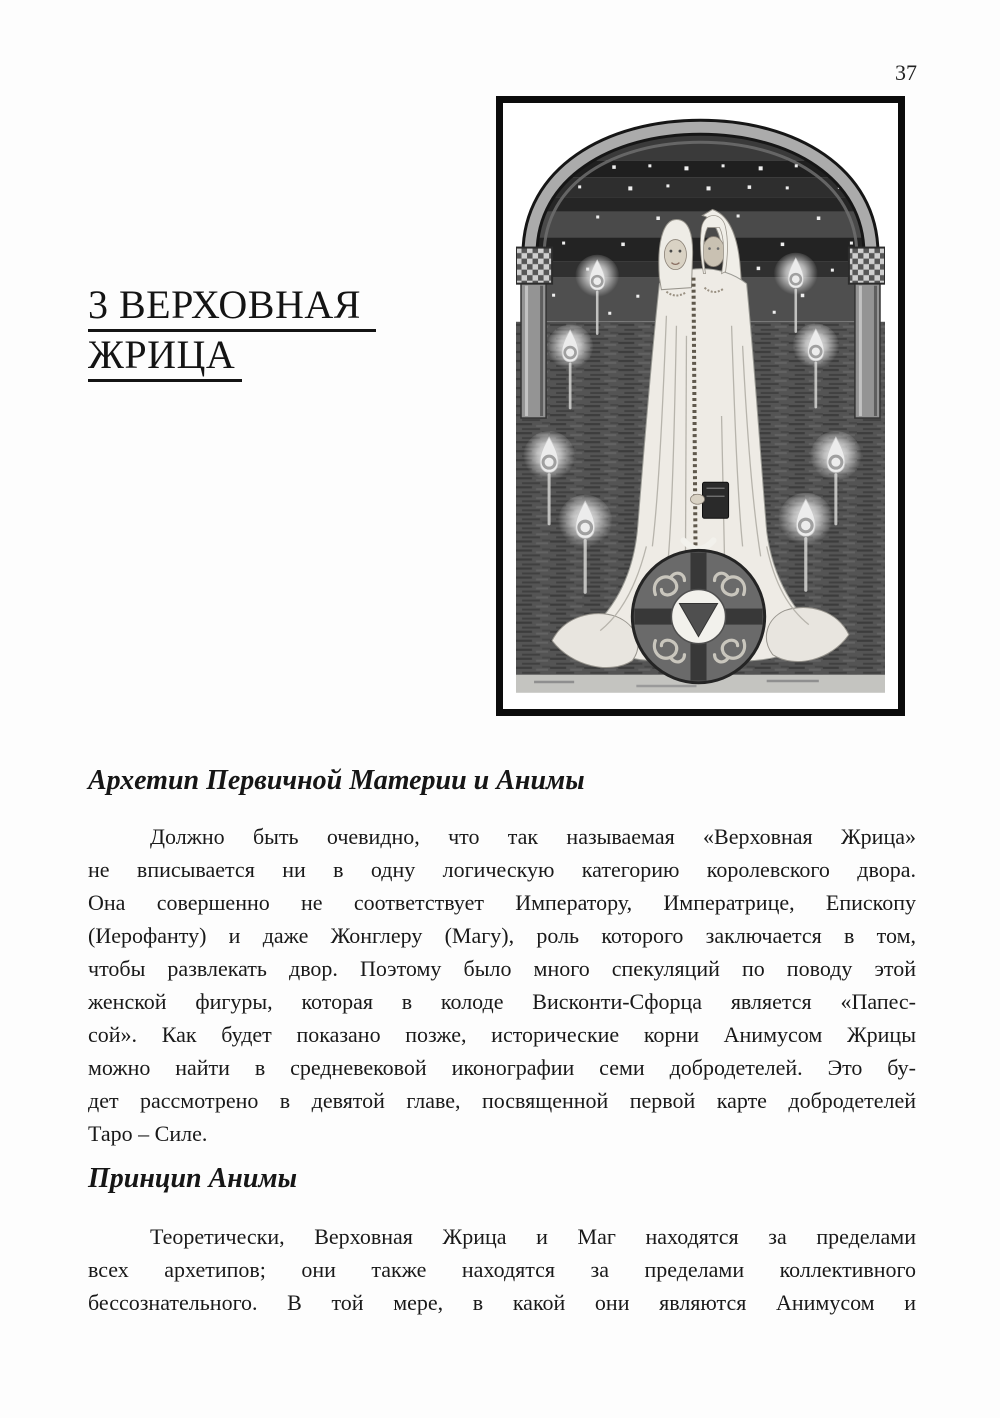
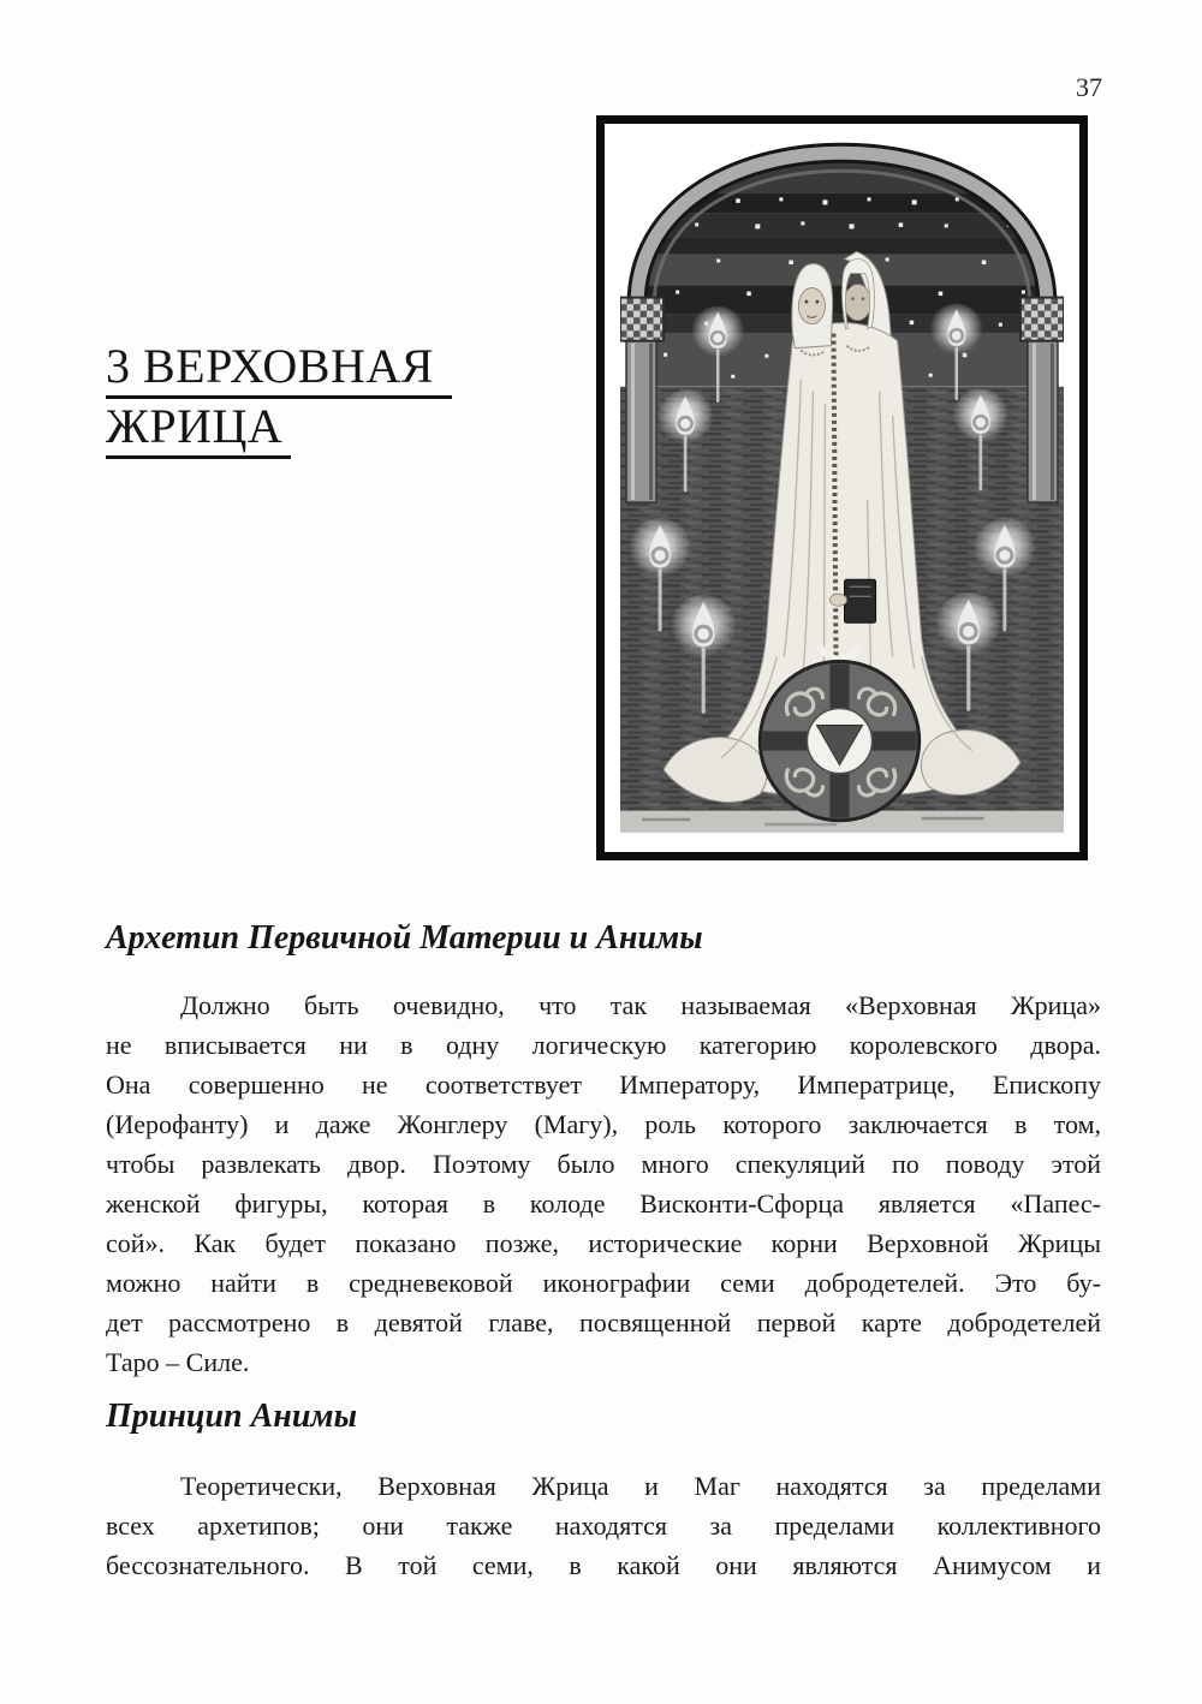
  37
  3 ВЕРХОВНАЯ
  ЖРИЦА
  Архетип Первичной Материи и Анимы
  Должно быть очевидно, что так называемая «Верховная Жрица»
  не вписывается ни в одну логическую категорию королевского двора.
  Она совершенно не соответствует Императору, Императрице, Епископу
  (Иерофанту) и даже Жонглеру (Магу), роль которого заключается в том,
  чтобы развлекать двор. Поэтому было много спекуляций по поводу этой
  женской фигуры, которая в колоде Висконти-Сфорца является «Папес-
- сой». Как будет показано позже, исторические корни Анимусом Жрицы
+ сой». Как будет показано позже, исторические корни Верховной Жрицы
  можно найти в средневековой иконографии семи добродетелей. Это бу-
  дет рассмотрено в девятой главе, посвященной первой карте добродетелей
  Таро – Силе.
  Принцип Анимы
  Теоретически, Верховная Жрица и Маг находятся за пределами
  всех архетипов; они также находятся за пределами коллективного
- бессознательного. В той мере, в какой они являются Анимусом и
+ бессознательного. В той семи, в какой они являются Анимусом и
